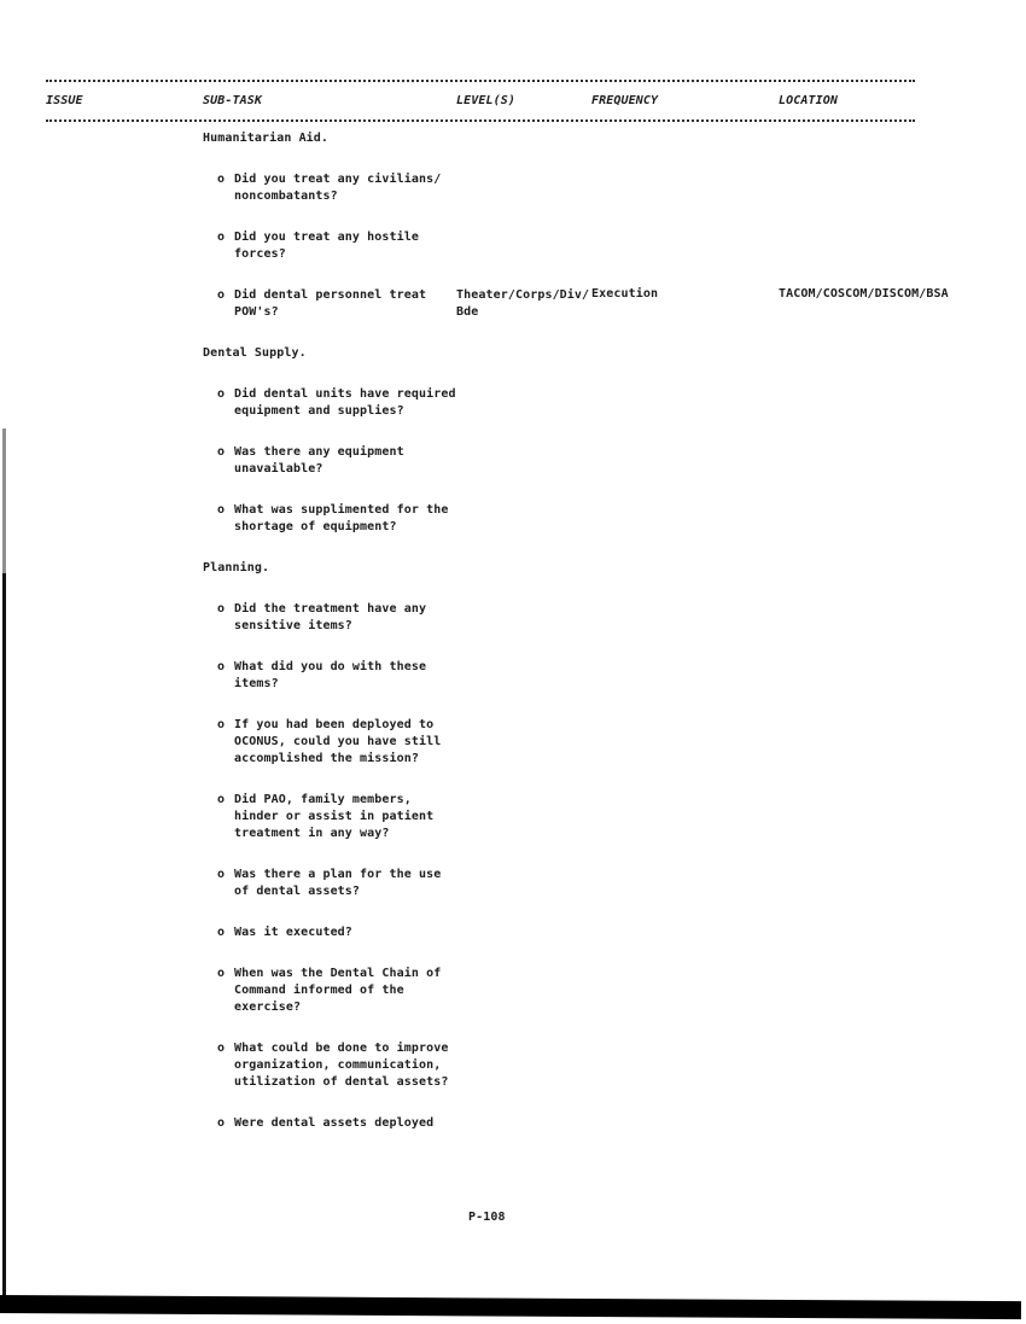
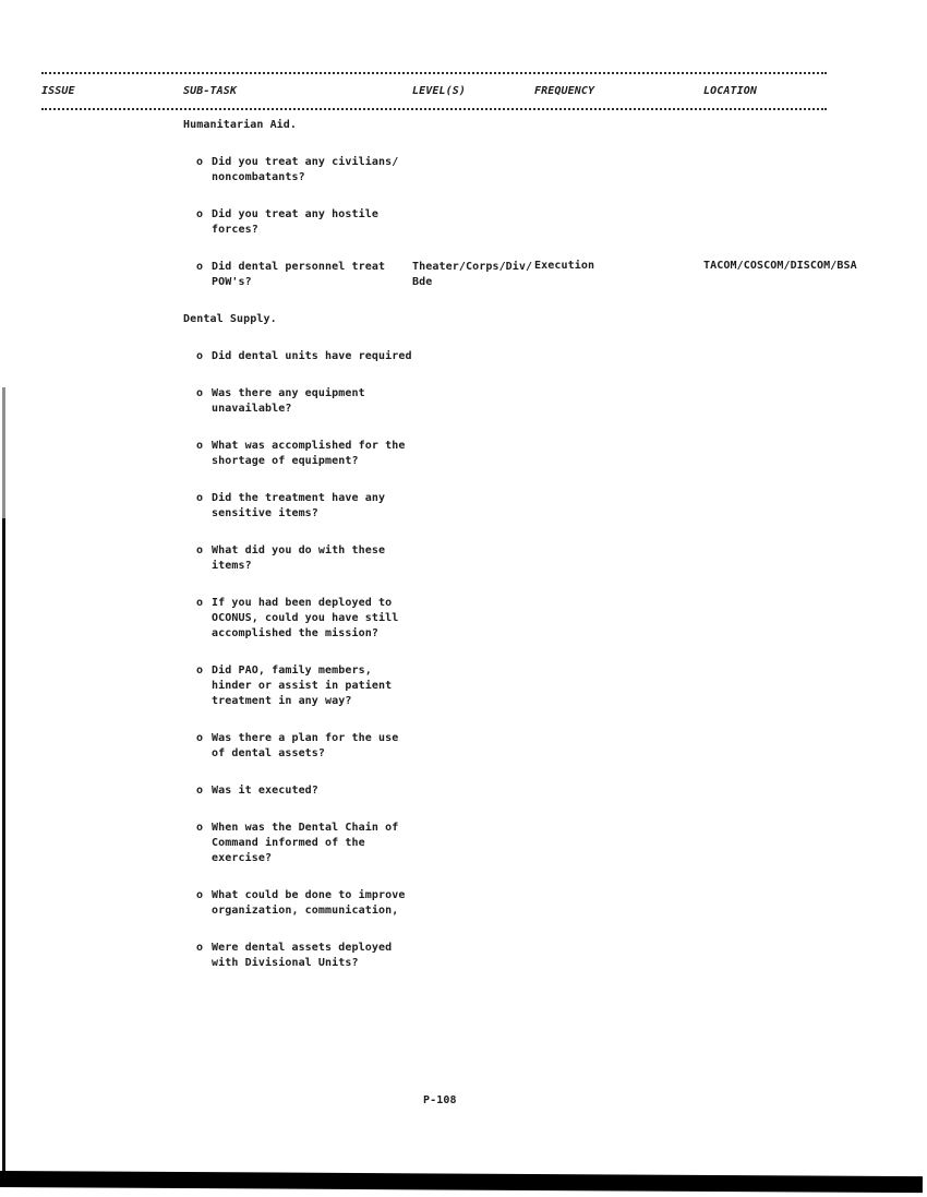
  ISSUE
  SUB-TASK
  LEVEL(S)
  FREQUENCY
  LOCATION
  Humanitarian Aid.
  o
  Did you treat any civilians/
  noncombatants?
  o
  Did you treat any hostile
  forces?
  o
  Did dental personnel treat
  POW's?
  Theater/Corps/Div/
  Bde
  Execution
  TACOM/COSCOM/DISCOM/BSA
  Dental Supply.
  o
  Did dental units have required
- equipment and supplies?
  o
  Was there any equipment
  unavailable?
  o
- What was supplimented for the
+ What was accomplished for the
  shortage of equipment?
- Planning.
  o
  Did the treatment have any
  sensitive items?
  o
  What did you do with these
  items?
  o
  If you had been deployed to
  OCONUS, could you have still
  accomplished the mission?
  o
  Did PAO, family members,
  hinder or assist in patient
  treatment in any way?
  o
  Was there a plan for the use
  of dental assets?
  o
  Was it executed?
  o
  When was the Dental Chain of
  Command informed of the
  exercise?
  o
  What could be done to improve
  organization, communication,
- utilization of dental assets?
  o
  Were dental assets deployed
+ with Divisional Units?
  P-108
